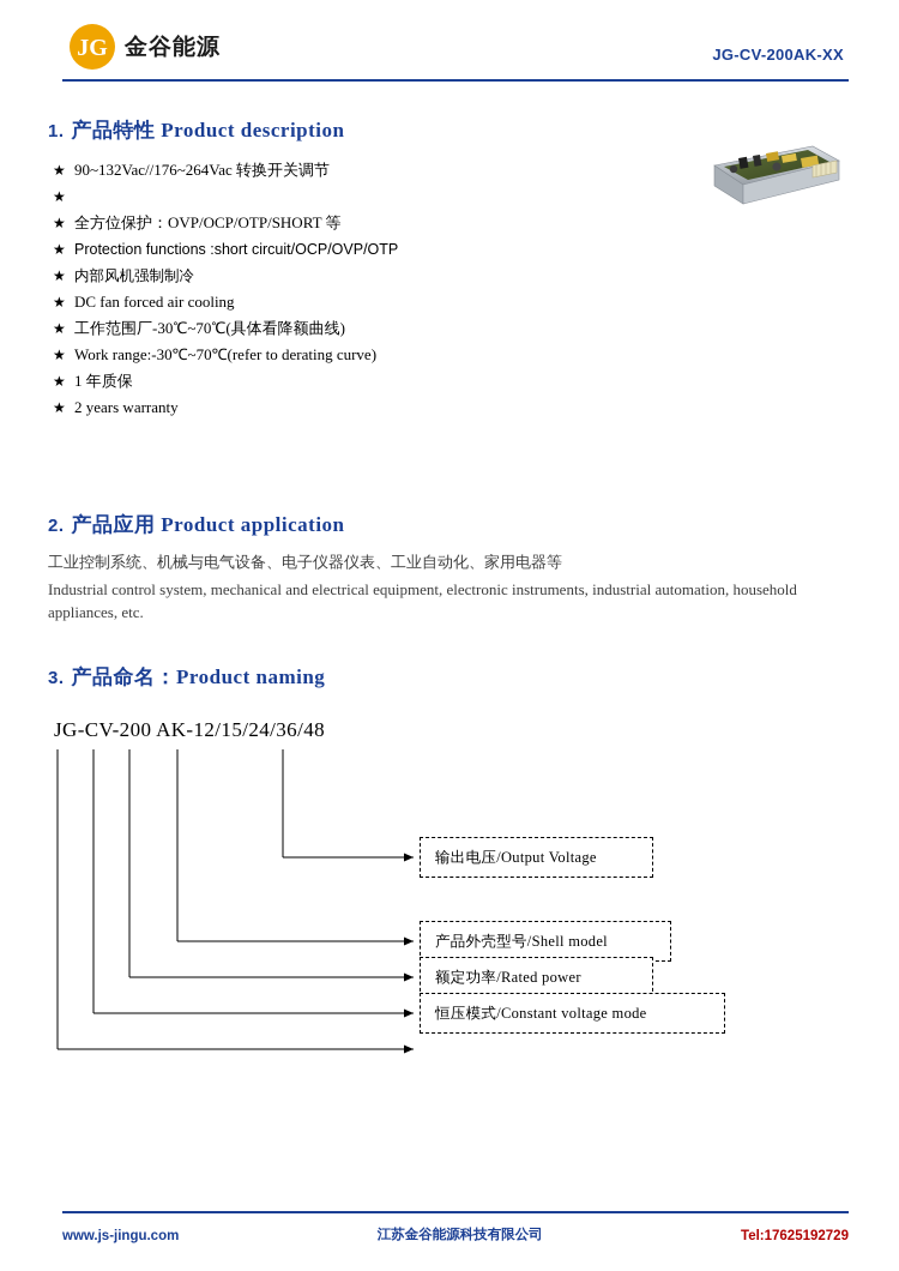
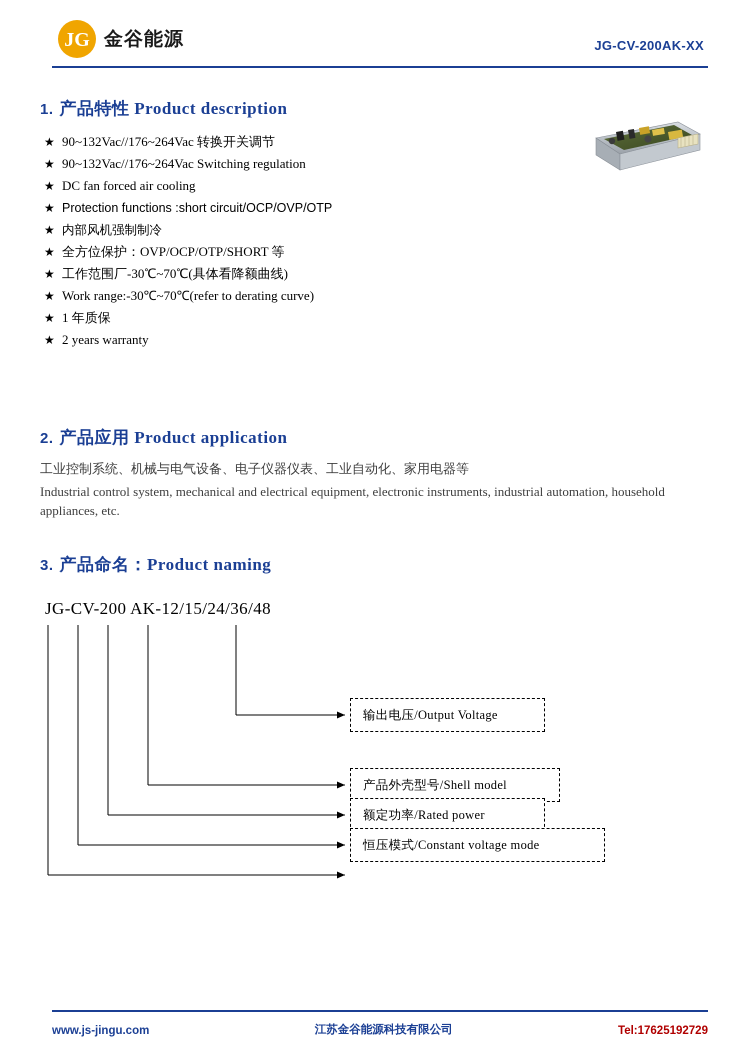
  JG
  金谷能源
  JG-CV-200AK-XX
  1. 产品特性 Product description
  ★
  90~132Vac//176~264Vac 转换开关调节
  ★
+ 90~132Vac//176~264Vac Switching regulation
  ★
- 全方位保护：OVP/OCP/OTP/SHORT 等
+ DC fan forced air cooling
  ★
  Protection functions :short circuit/OCP/OVP/OTP
  ★
  内部风机强制制冷
  ★
- DC fan forced air cooling
+ 全方位保护：OVP/OCP/OTP/SHORT 等
  ★
  工作范围厂-30℃~70℃(具体看降额曲线)
  ★
  Work range:-30℃~70℃(refer to derating curve)
  ★
  1 年质保
  ★
  2 years warranty
  2. 产品应用 Product application
  工业控制系统、机械与电气设备、电子仪器仪表、工业自动化、家用电器等
  Industrial control system, mechanical and electrical equipment, electronic instruments, industrial automation, household appliances, etc.
  3. 产品命名：Product naming
  JG-CV-200 AK-12/15/24/36/48
  输出电压/Output Voltage
  产品外壳型号/Shell model
  额定功率/Rated power
  恒压模式/Constant voltage mode
  www.js-jingu.com
  江苏金谷能源科技有限公司
  Tel:17625192729
